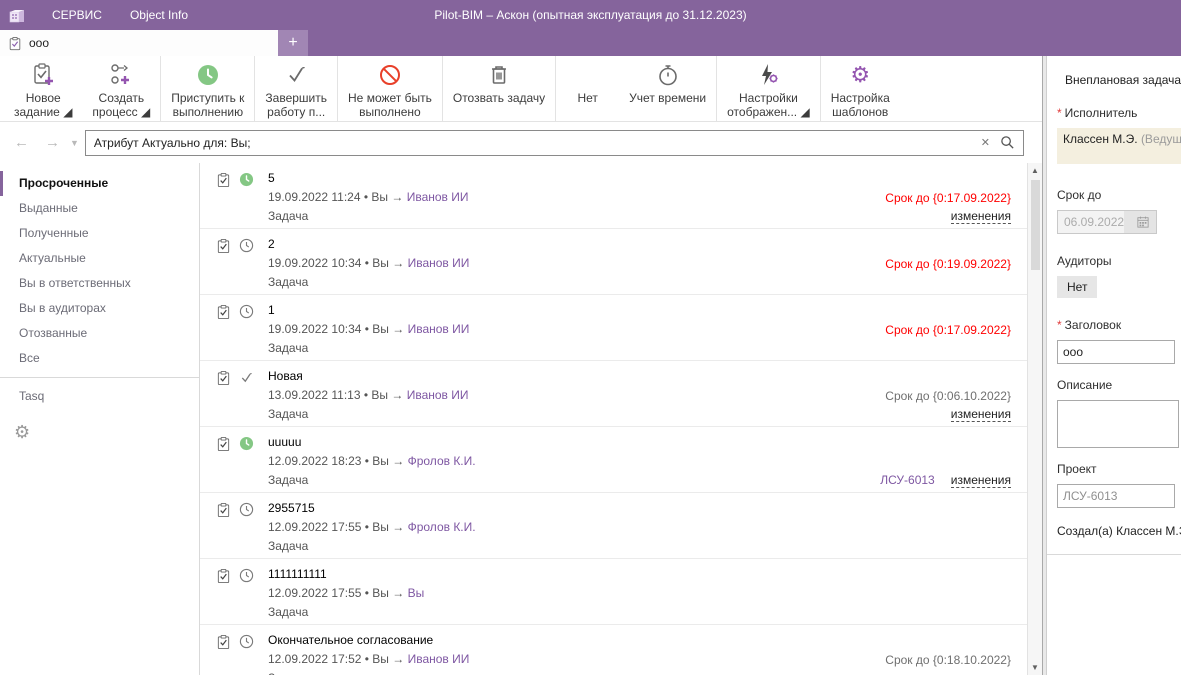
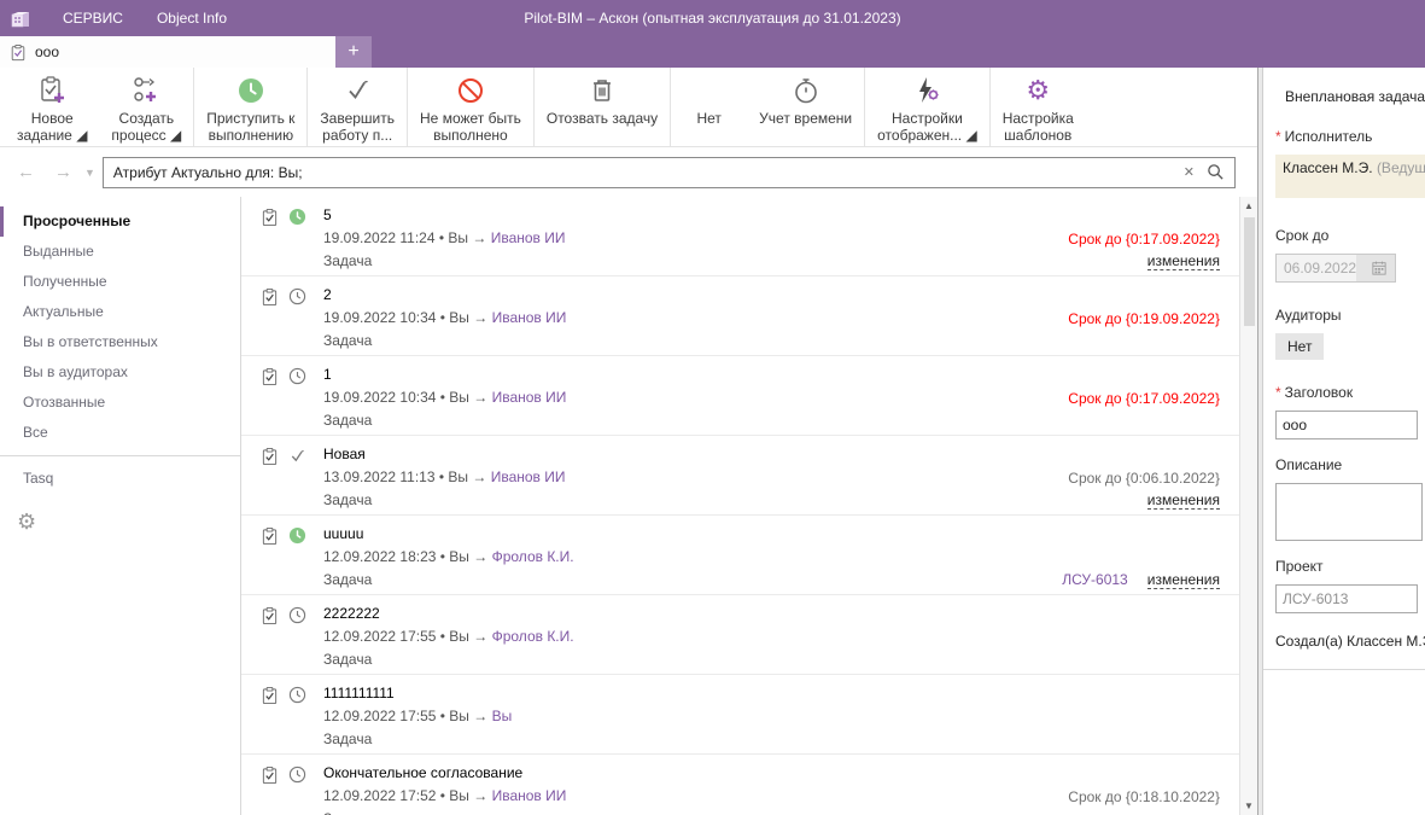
  СЕРВИС
  Object Info
- Pilot-BIM – Аскон (опытная эксплуатация до 31.12.2023)
+ Pilot-BIM – Аскон (опытная эксплуатация до 31.01.2023)
  ooo
  +
  Новое
  задание ◢
  Создать
  процесс ◢
  Приступить к
  выполнению
  Завершить
  работу п...
  Не может быть
  выполнено
  Отозвать задачу
  Нет
  Учет времени
  Настройки
  отображен... ◢
  ⚙
  Настройка
  шаблонов
  ←
  →
  ▼
  Атрибут Актуально для: Вы;
  ✕
  Просроченные
  Выданные
  Полученные
  Актуальные
  Вы в ответственных
  Вы в аудиторах
  Отозванные
  Все
  Tasq
  ⚙
  5
  19.09.2022 11:24 • Вы → Иванов ИИ
  Задача
  Срок до {0:17.09.2022}
  изменения
  2
  19.09.2022 10:34 • Вы → Иванов ИИ
  Задача
  Срок до {0:19.09.2022}
  1
  19.09.2022 10:34 • Вы → Иванов ИИ
  Задача
  Срок до {0:17.09.2022}
  Новая
  13.09.2022 11:13 • Вы → Иванов ИИ
  Задача
  Срок до {0:06.10.2022}
  изменения
  uuuuu
  12.09.2022 18:23 • Вы → Фролов К.И.
  Задача
  ЛСУ-6013 изменения
- 2955715
+ 2222222
  12.09.2022 17:55 • Вы → Фролов К.И.
  Задача
  1111111111
  12.09.2022 17:55 • Вы → Вы
  Задача
  Окончательное согласование
  12.09.2022 17:52 • Вы → Иванов ИИ
  Срок до {0:18.10.2022}
  ▲
  ▼
  Внеплановая задача
  * Исполнитель
  Классен М.Э. (Ведущ
  Срок до
  06.09.2022
  Аудиторы
  Нет
  * Заголовок
  ooo
  Описание
  Проект
  ЛСУ-6013
  Создал(а) Классен М.
